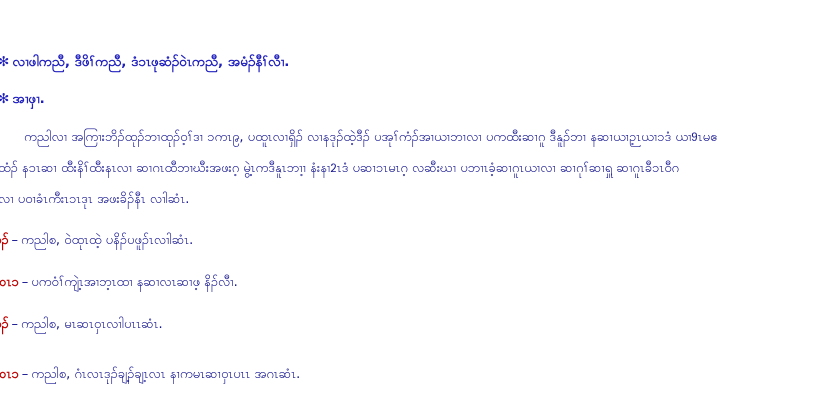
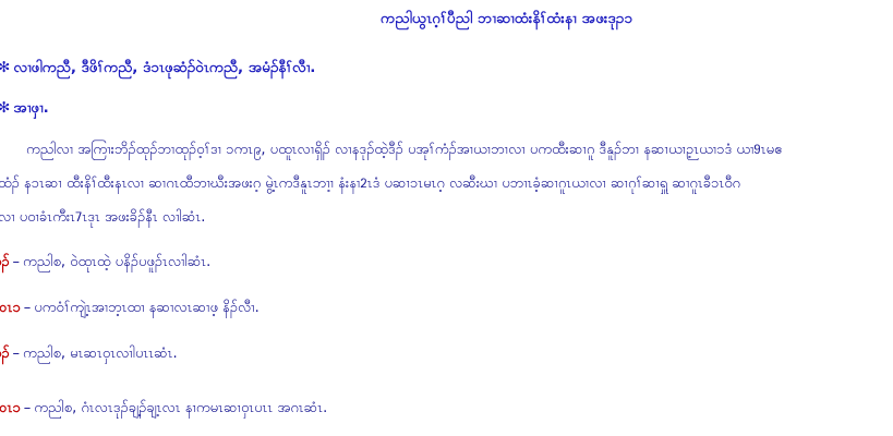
+ ကညါယွၤဂ့ၢ်ပီညါ ဘၢဆၢထံးနိၢ်ထံးနၢ အဖးဒုၣ၁
  ✻ လၢဖါကညီ, ဒီဖိၢ်ကညီ, ဒံ၁ၤဖုဆံၣ်ဝဲၤကညီ, အမံၣ်နီၢ်လီၢ.
  ✻ အၢဖှၢ.
  ကညါလၢ အကြၢးဘိၣ်ထုၣ်ဘၢထုၣ်ဝ့ၢ်ဒၢ ၁ကၤ၉, ပထူၤလၢရှိၣ် လၢနဒုၣ်ထဲ့ဒီၣ် ပအုၢ်ကံၣ်အၢယၢဘၢလၢ ပကထီးဆၢဂူ ဒီနူၣ်ဘၢ နဆၢယၢဉ့ၤယၢ၁ဒံ ယၢ9ၤမဧ
  ထံၣ် န၁ၤဆၢ ထီးနိၢ်ထီးနၤလၢ ဆၢဂၤထီဘၢဃီးအဖးဂ့ မွဲ့ၤကဒီနူၤဘၢ့ၢ နံးနၢ2ၤဒံ ပဆၢ၁ၤမၤဂ့ လဆီးဃၢ ပဘၢၤခံ့ဆၢဂူၤယၢလၢ ဆၢဂုၢ်ဆၢရှူ ဆၢဂူၤခီ၁ၤဝီဂ
- လၢ ပဝၢခံၤကီးၤ၁ၤဒုၤ အဖးခိၣ်နီၤ လၢါဆံၤ.
+ လၢ ပဝၢခံၤကီးၤ7ၤဒုၤ အဖးခိၣ်နီၤ လၢါဆံၤ.
  ၣ် – ကညါစ, ဝဲထုၤထဲ့ ပနိၣ်ပဖူၣ်ၤလၢါဆံၤ.
  ၤ၁ – ပကဝံၢ်ကျဲ့ၤအၢဘ့ၤထၢ နဆၢလၤဆၢဖ့ နိၣ်လီၢ.
  ၣ် – ကညါစ, မၤဆၤဝှၤလၢါပၤၤဆံၤ.
  ၤ၁ – ကညါစ, ဂံၤလၤဒုၣ်ချ့ၣ်ချ့ၤလၤ နၢကမၤဆၢဝှၤပၤၤ အဂၤဆံၤ.
